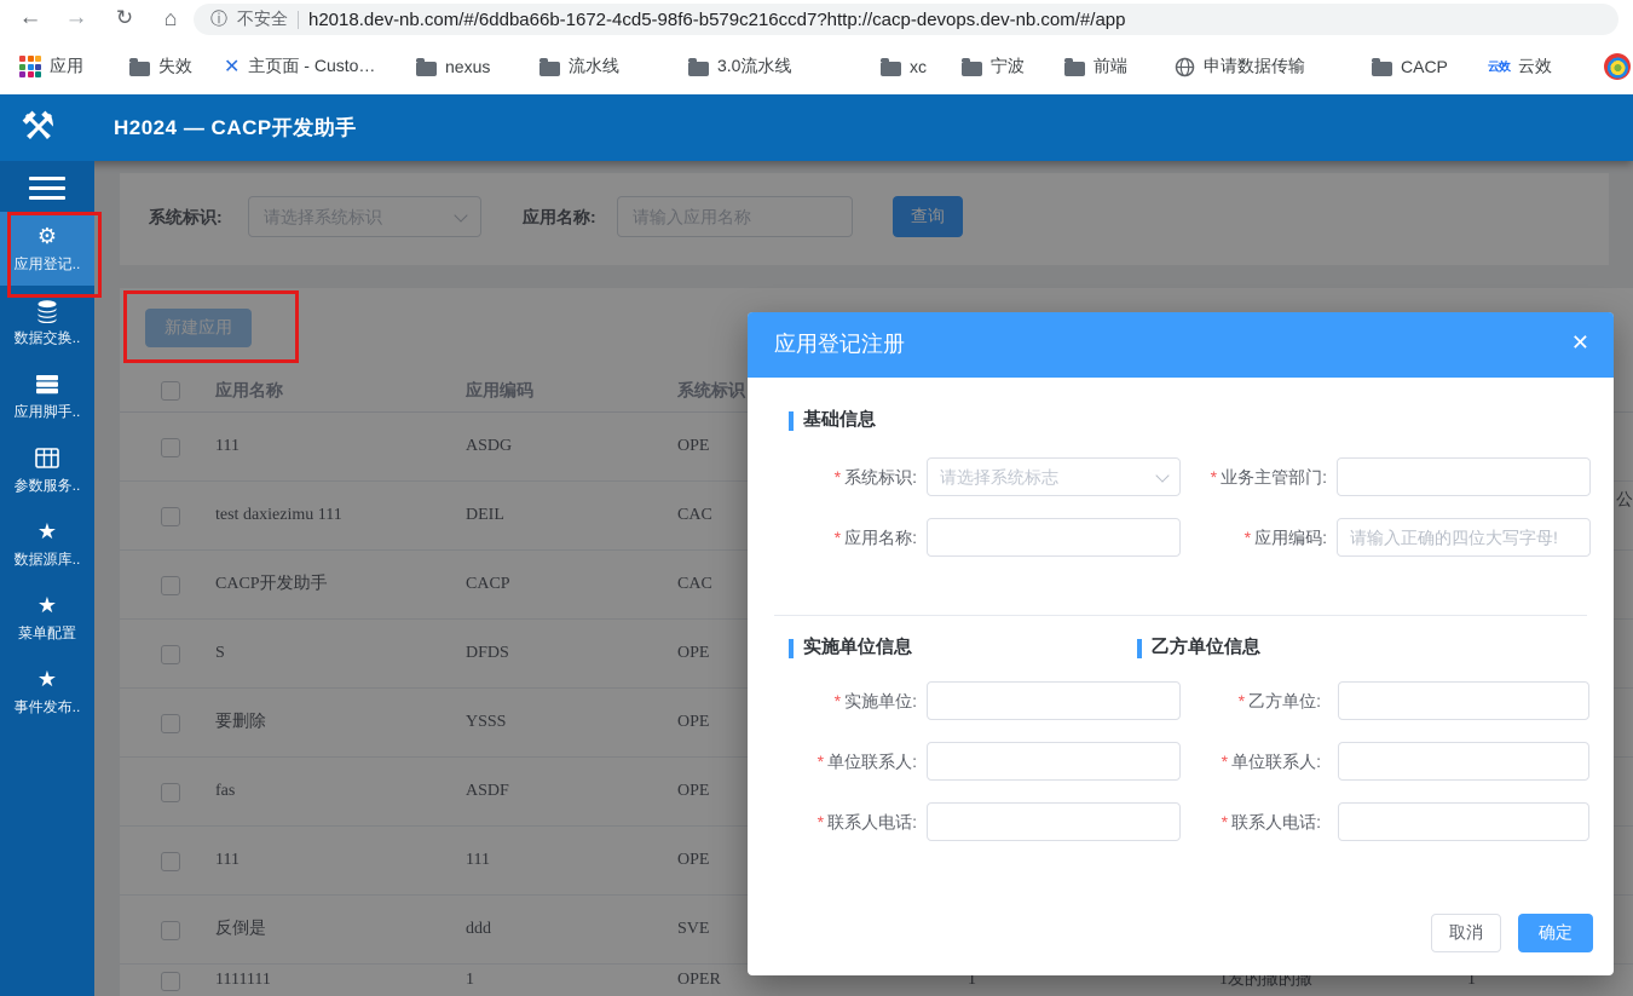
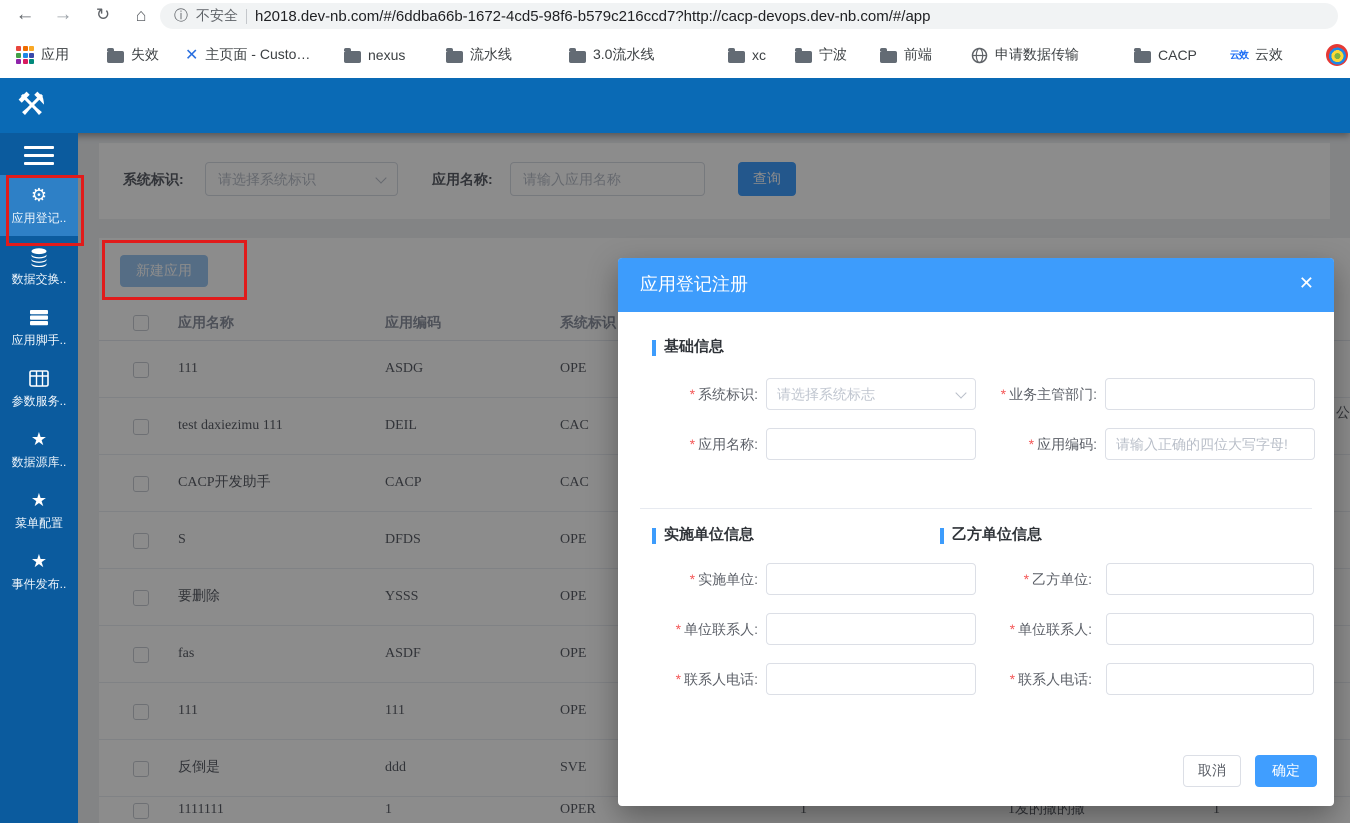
  ←
  →
  ↻
  ⌂
  ⓘ
  不安全
  h2018.dev-nb.com/#/6ddba66b-1672-4cd5-98f6-b579c216ccd7?http://cacp-devops.dev-nb.com/#/app
  应用
  失效
  ✕
  主页面 - Custo…
  nexus
  流水线
  3.0流水线
  xc
  宁波
  前端
  申请数据传输
  CACP
  云效
  云效
  ⚒
- H2024 — CACP开发助手
  ⚙
  应用登记..
  数据交换..
  应用脚手..
  参数服务..
  ★
  数据源库..
  ★
  菜单配置
  ★
  事件发布..
  系统标识:
  请选择系统标识
  应用名称:
  请输入应用名称
  查询
  新建应用
  应用名称
  应用编码
  系统标识
  111
  ASDG
  OPE
  test daxiezimu 111
  DEIL
  CAC
  CACP开发助手
  CACP
  CAC
  S
  DFDS
  OPE
  要删除
  YSSS
  OPE
  fas
  ASDF
  OPE
  111
  111
  OPE
  反倒是
  ddd
  SVE
  1111111
  1
  OPER
  1
  1发的撒的撒
  1
  公
  应用登记注册
  ✕
  基础信息
  * 系统标识:
  请选择系统标志
  * 业务主管部门:
  * 应用名称:
  * 应用编码:
  请输入正确的四位大写字母!
  实施单位信息
  乙方单位信息
  * 实施单位:
  * 乙方单位:
  * 单位联系人:
  * 单位联系人:
  * 联系人电话:
  * 联系人电话:
  取消
  确定
